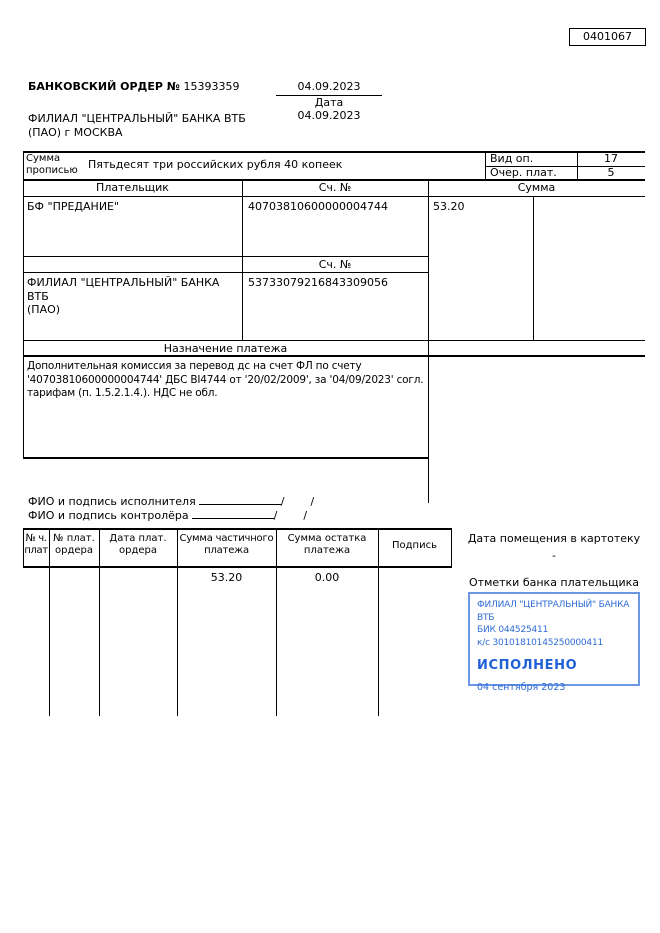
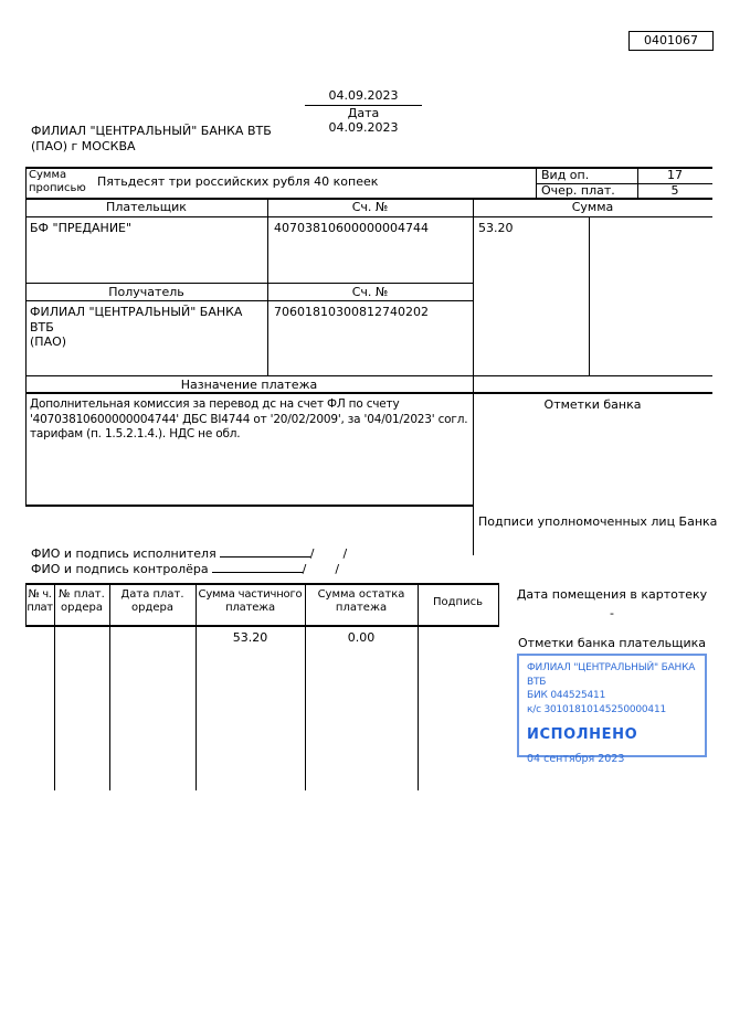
  0401067
- БАНКОВСКИЙ ОРДЕР № 15393359
  04.09.2023
  Дата
  04.09.2023
  ФИЛИАЛ "ЦЕНТРАЛЬНЫЙ" БАНКА ВТБ
  (ПАО) г МОСКВА
  Сумма
  прописью
  Пятьдесят три российских рубля 40 копеек
  Вид оп.
  17
  Очер. плат.
  5
  Плательщик
  Сч. №
  Сумма
  БФ "ПРЕДАНИЕ"
  40703810600000004744
  53.20
+ Получатель
  Сч. №
  ФИЛИАЛ "ЦЕНТРАЛЬНЫЙ" БАНКА ВТБ
  (ПАО)
- 53733079216843309056
+ 70601810300812740202
  Назначение платежа
- Дополнительная комиссия за перевод дс на счет ФЛ по счету '40703810600000004744' ДБС BI4744 от '20/02/2009', за '04/09/2023' согл. тарифам (п. 1.5.2.1.4.). НДС не обл.
+ Дополнительная комиссия за перевод дс на счет ФЛ по счету '40703810600000004744' ДБС BI4744 от '20/02/2009', за '04/01/2023' согл. тарифам (п. 1.5.2.1.4.). НДС не обл.
+ Отметки банка
+ Подписи уполномоченных лиц Банка
  ФИО и подпись исполнителя / /
  ФИО и подпись контролёра / /
  № ч.
  плат
  № плат.
  ордера
  Дата плат.
  ордера
  Сумма частичного
  платежа
  Сумма остатка
  платежа
  Подпись
  53.20
  0.00
  Дата помещения в картотеку
  -
  Отметки банка плательщика
  ФИЛИАЛ "ЦЕНТРАЛЬНЫЙ" БАНКА ВТБ
  БИК 044525411
  к/с 30101810145250000411
  ИСПОЛНЕНО
  04 сентября 2023
